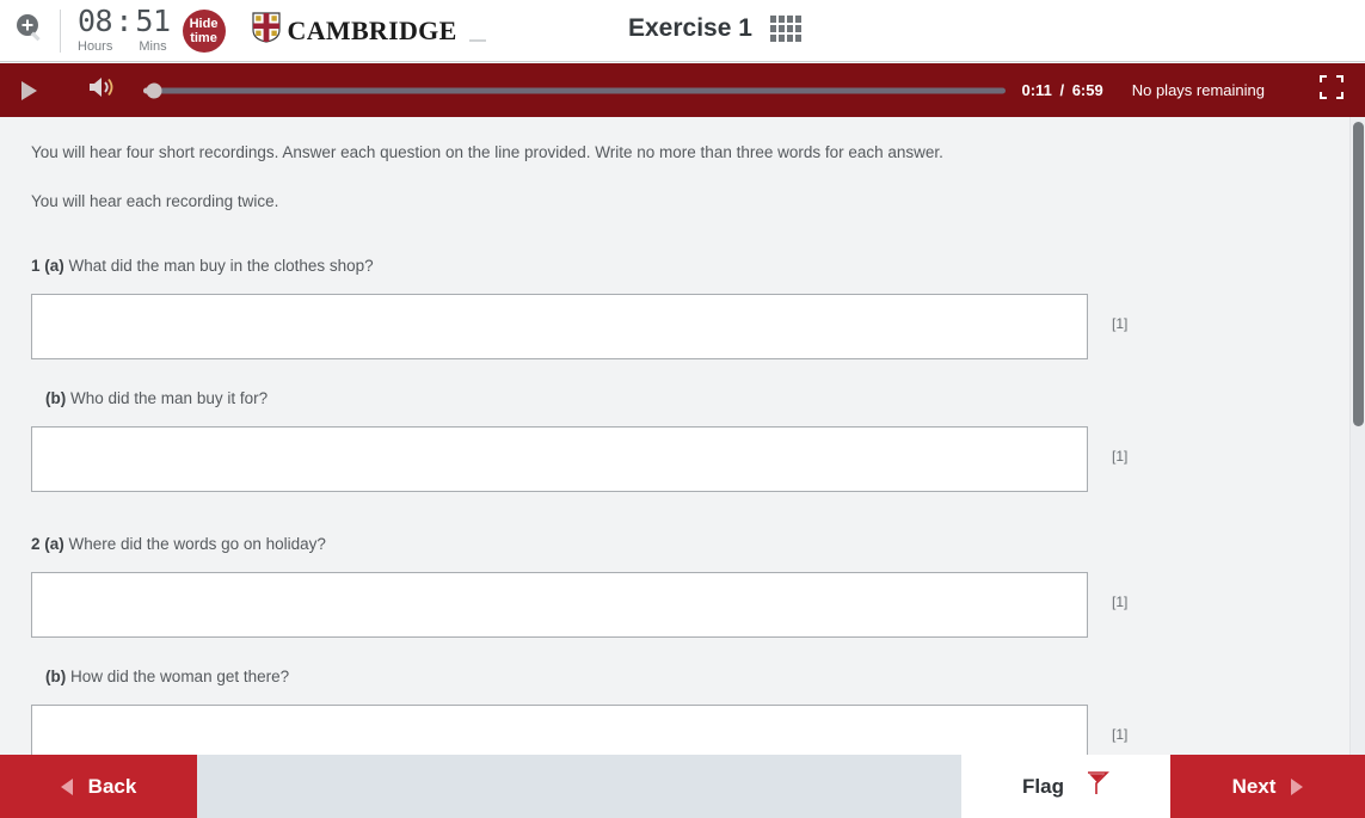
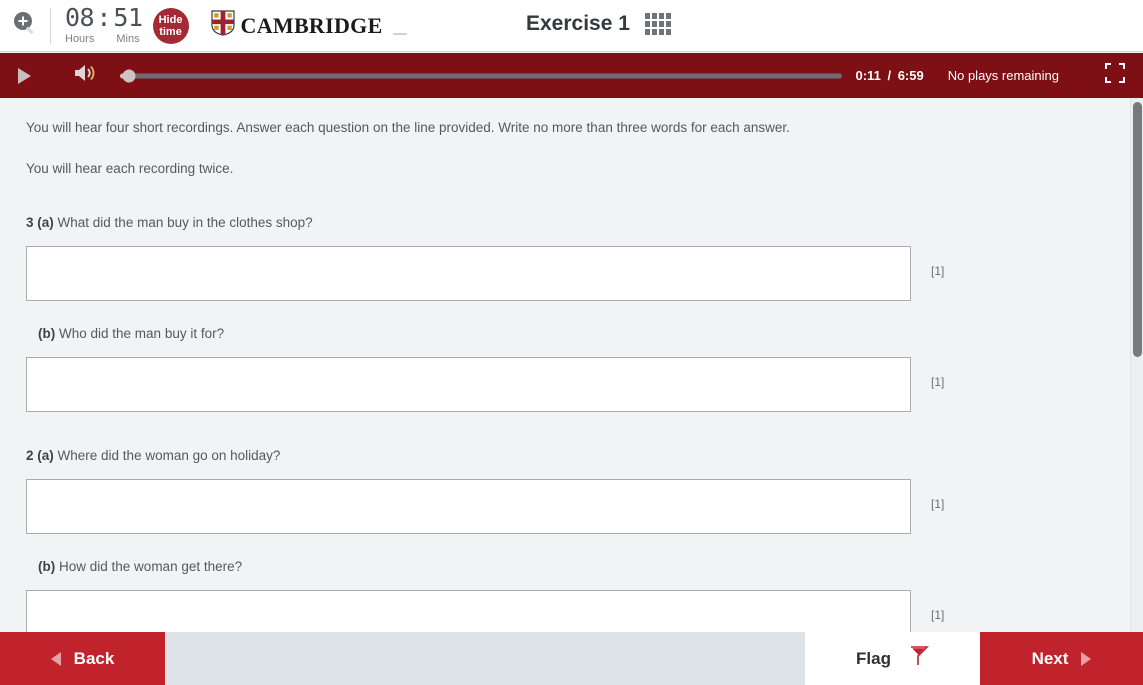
  08
  Hours
  :
  51
  Mins
  Hide
  time
  CAMBRIDGE
  Exercise 1
  0:11 / 6:59
  No plays remaining
  You will hear four short recordings. Answer each question on the line provided. Write no more than three words for each answer.
  You will hear each recording twice.
- 1 (a) What did the man buy in the clothes shop?
+ 3 (a) What did the man buy in the clothes shop?
  [1]
  (b) Who did the man buy it for?
  [1]
- 2 (a) Where did the words go on holiday?
+ 2 (a) Where did the woman go on holiday?
  [1]
  (b) How did the woman get there?
  [1]
  Back
  Flag
  Next
